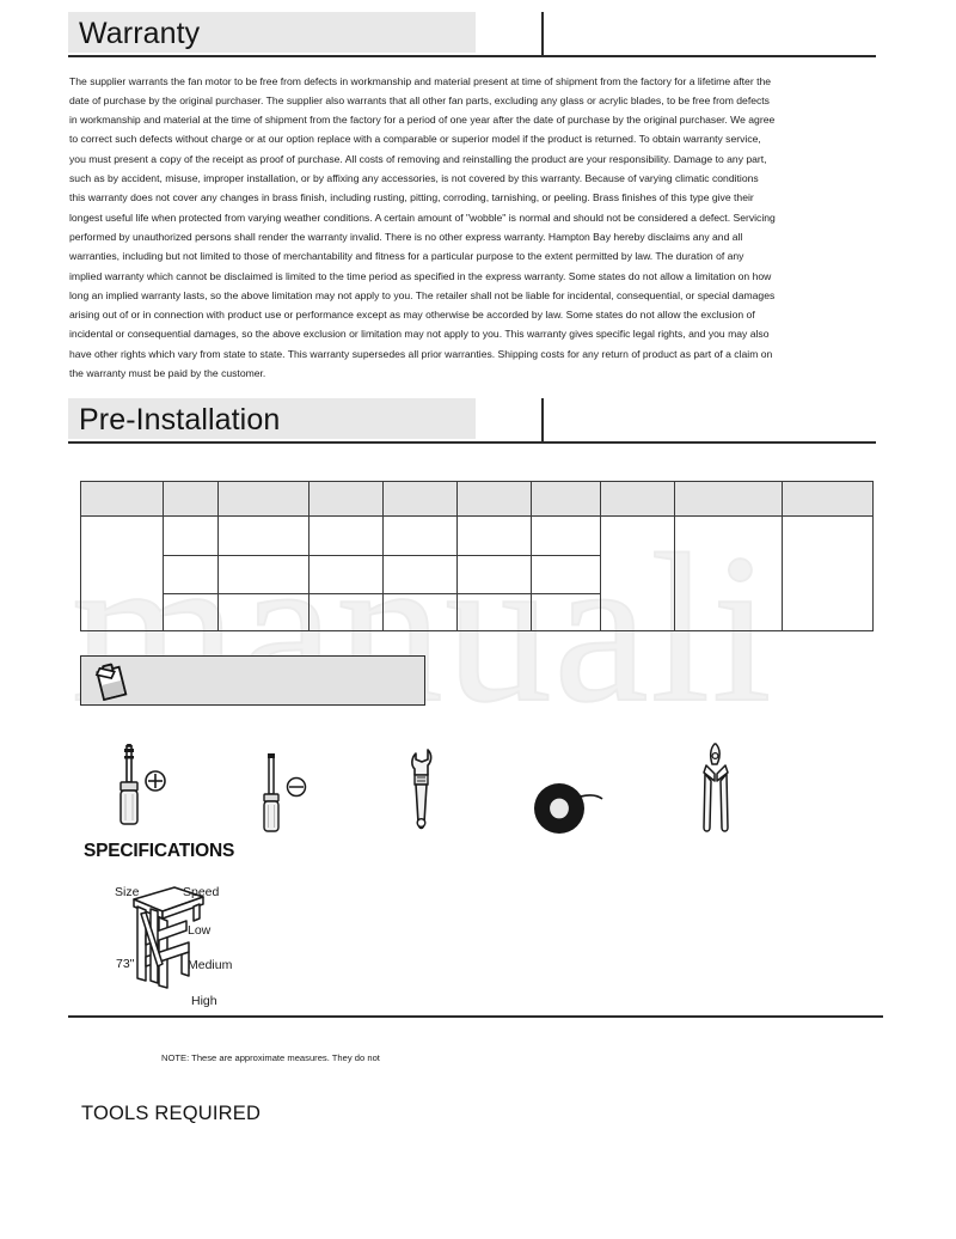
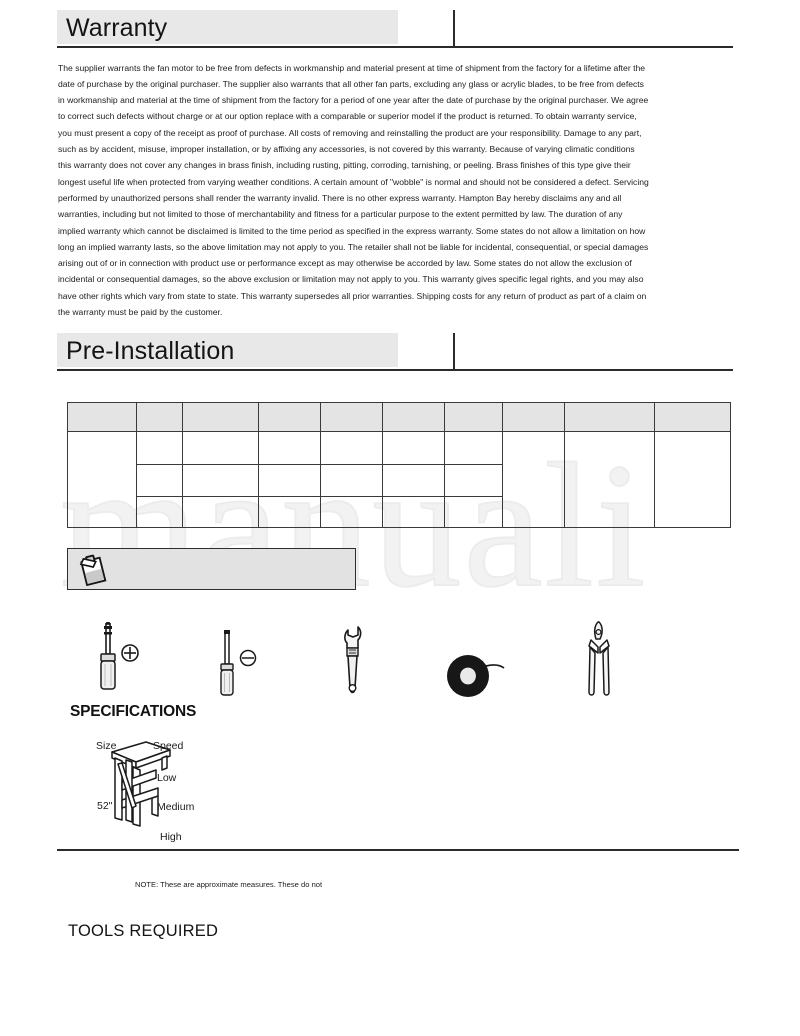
  manuali
  Warranty
  The supplier warrants the fan motor to be free from defects in workmanship and material present at time of shipment from the factory for a lifetime after the date of purchase by the original purchaser. The supplier also warrants that all other fan parts, excluding any glass or acrylic blades, to be free from defects in workmanship and material at the time of shipment from the factory for a period of one year after the date of purchase by the original purchaser. We agree to correct such defects without charge or at our option replace with a comparable or superior model if the product is returned. To obtain warranty service, you must present a copy of the receipt as proof of purchase. All costs of removing and reinstalling the product are your responsibility. Damage to any part, such as by accident, misuse, improper installation, or by affixing any accessories, is not covered by this warranty. Because of varying climatic conditions this warranty does not cover any changes in brass finish, including rusting, pitting, corroding, tarnishing, or peeling. Brass finishes of this type give their longest useful life when protected from varying weather conditions. A certain amount of "wobble" is normal and should not be considered a defect. Servicing performed by unauthorized persons shall render the warranty invalid. There is no other express warranty. Hampton Bay hereby disclaims any and all warranties, including but not limited to those of merchantability and fitness for a particular purpose to the extent permitted by law. The duration of any implied warranty which cannot be disclaimed is limited to the time period as specified in the express warranty. Some states do not allow a limitation on how long an implied warranty lasts, so the above limitation may not apply to you. The retailer shall not be liable for incidental, consequential, or special damages arising out of or in connection with product use or performance except as may otherwise be accorded by law. Some states do not allow the exclusion of incidental or consequential damages, so the above exclusion or limitation may not apply to you. This warranty gives specific legal rights, and you may also have other rights which vary from state to state. This warranty supersedes all prior warranties. Shipping costs for any return of product as part of a claim on the warranty must be paid by the customer.
  Pre-Installation
  SPECIFICATIONS
  Size
  Speed
  Low
  Medium
  High
- 73"
+ 52"
- NOTE: These are approximate measures. They do not
+ NOTE: These are approximate measures. These do not
  TOOLS REQUIRED
